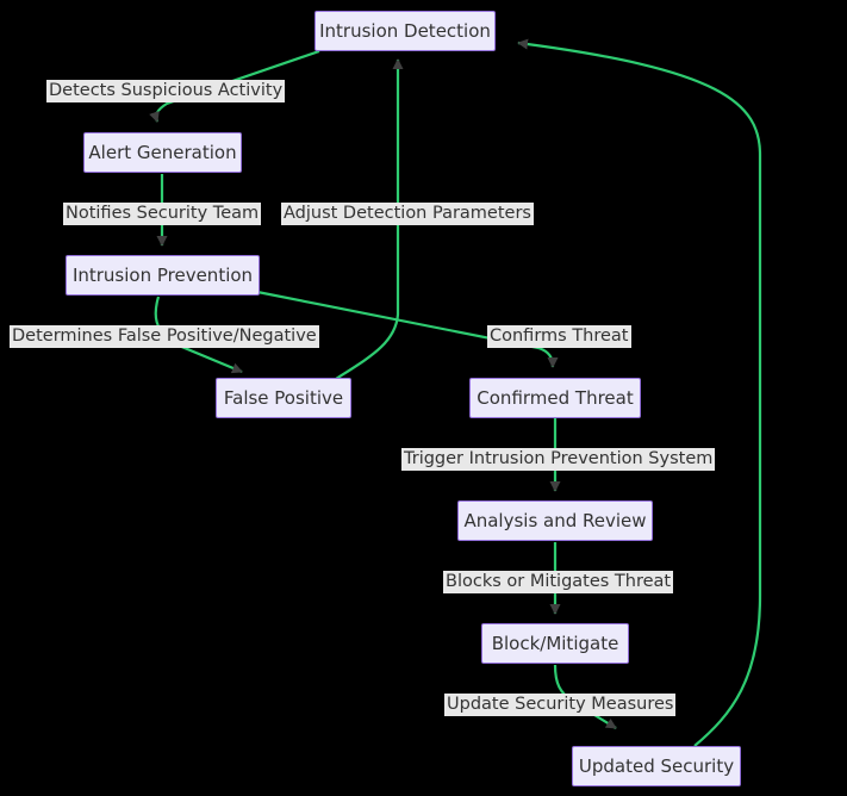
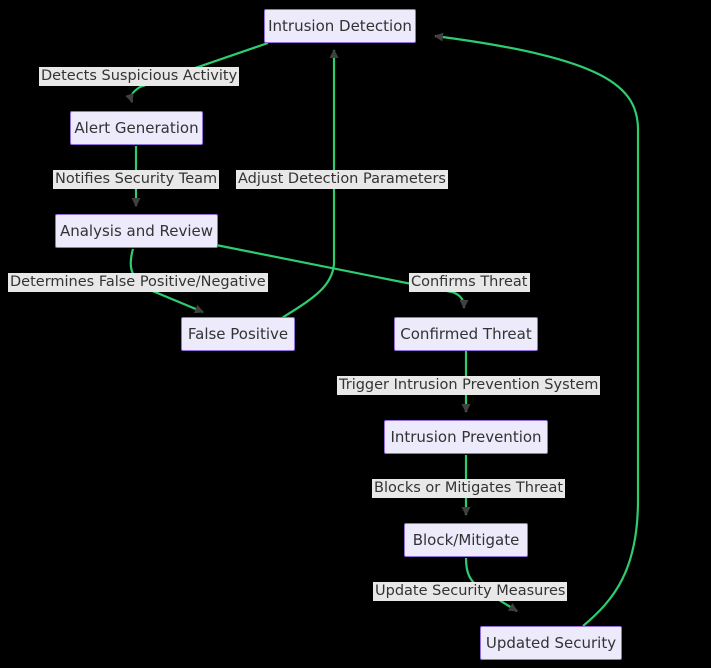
  Intrusion Detection
  Alert Generation
- Intrusion Prevention
+ Analysis and Review
  False Positive
  Confirmed Threat
- Analysis and Review
+ Intrusion Prevention
  Block/Mitigate
  Updated Security
  Detects Suspicious Activity
  Notifies Security Team
  Determines False Positive/Negative
  Confirms Threat
  Adjust Detection Parameters
  Trigger Intrusion Prevention System
  Blocks or Mitigates Threat
  Update Security Measures
